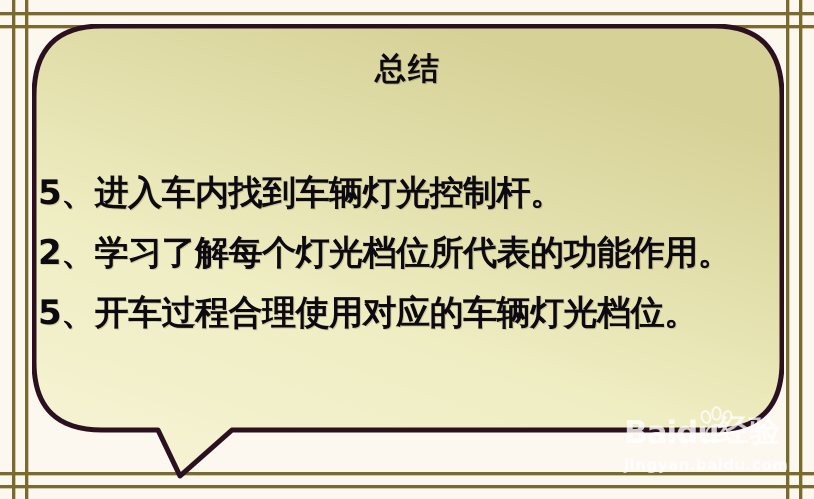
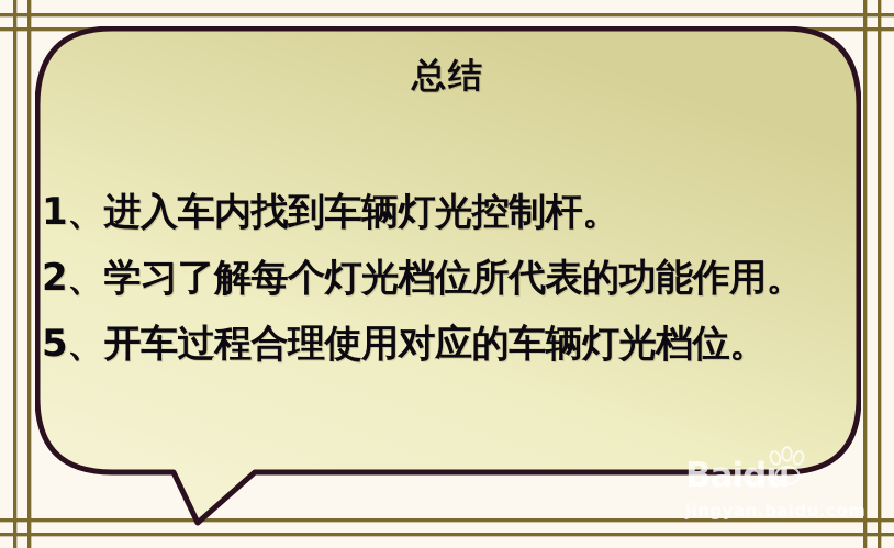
  总结
- 5、进入车内找到车辆灯光控制杆。
+ 1、进入车内找到车辆灯光控制杆。
  2、学习了解每个灯光档位所代表的功能作用。
  5、开车过程合理使用对应的车辆灯光档位。
  Baidu
- 经验
  jingyan.baidu.com
